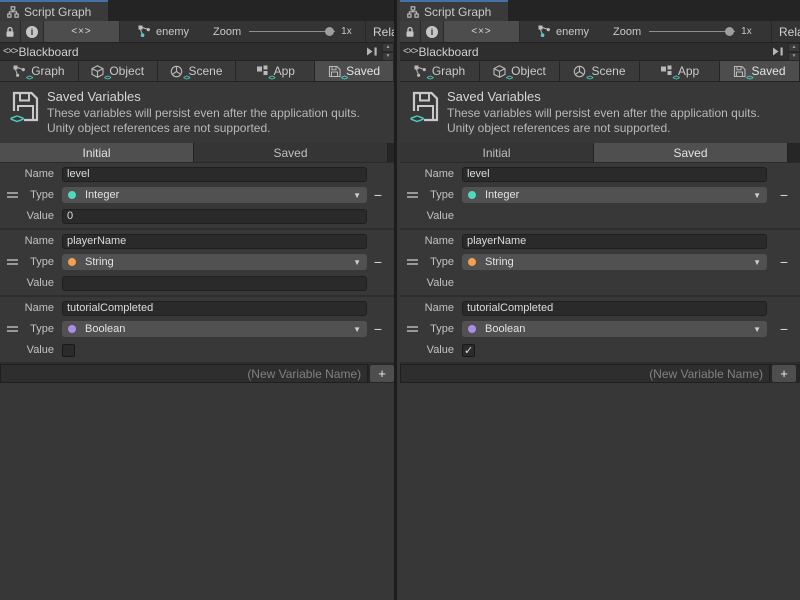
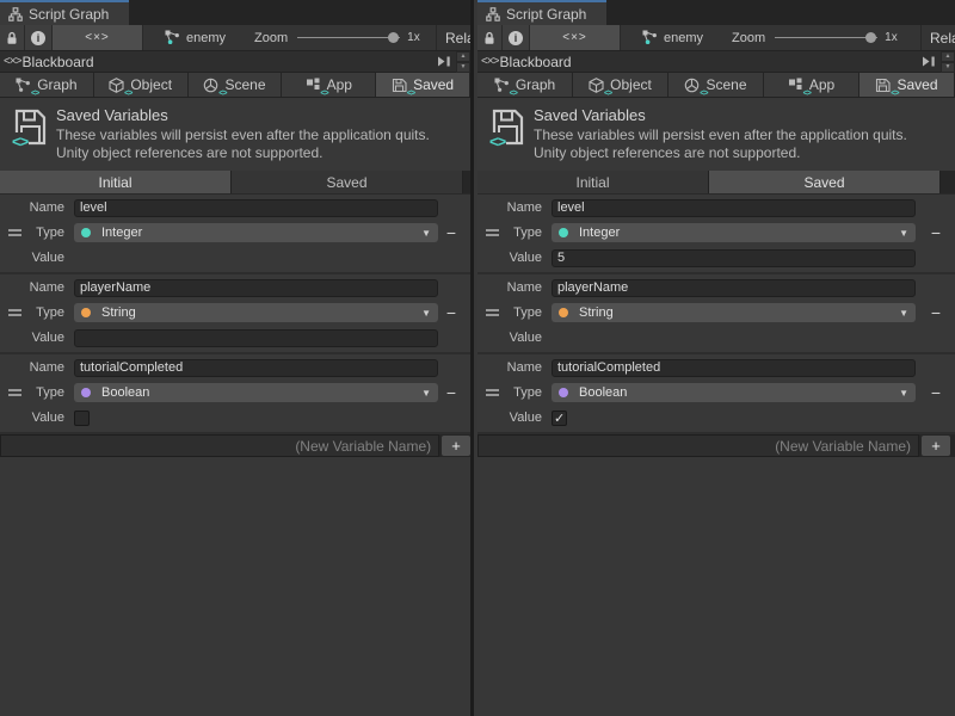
  Script Graph
  i
  <×>
  enemy
  Zoom
  1x
  Rel
  <×>
  Blackboard
  Graph
  Object
  Scene
  App
  Saved
  <>
  Saved Variables
  These variables will persist even after the application quits.
  Unity object references are not supported.
  Initial
  Saved
  −
  Name
  level
  Type
  Integer
  ▼
  Value
- 0
  −
  Name
  playerName
  Type
  String
  ▼
  Value
  −
  Name
  tutorialCompleted
  Type
  Boolean
  ▼
  Value
  (New Variable Name)
  +
  Script Graph
  i
  <×>
  enemy
  Zoom
  1x
  Rel
  <×>
  Blackboard
  Graph
  Object
  Scene
  App
  Saved
  <>
  Saved Variables
  These variables will persist even after the application quits.
  Unity object references are not supported.
  Initial
  Saved
  −
  Name
  level
  Type
  Integer
  ▼
  Value
+ 5
  −
  Name
  playerName
  Type
  String
  ▼
  Value
  −
  Name
  tutorialCompleted
  Type
  Boolean
  ▼
  Value
  ✓
  (New Variable Name)
  +
